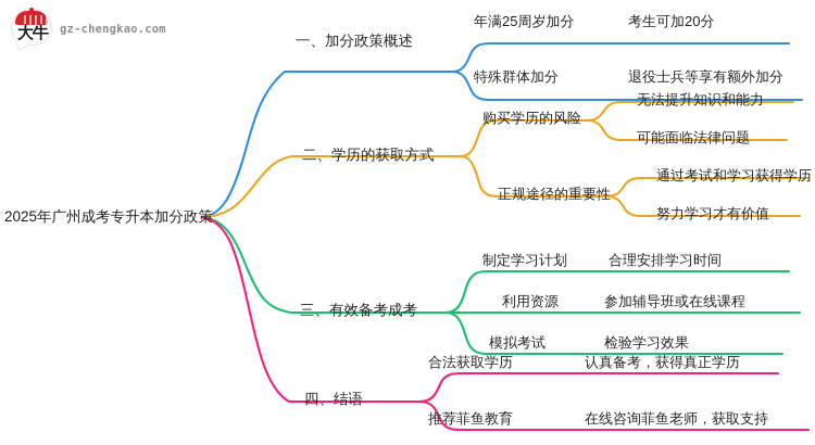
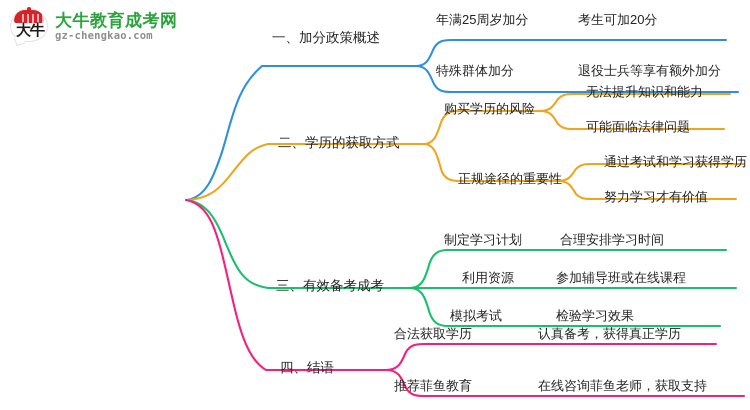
  大牛
+ 大牛教育成考网
  gz-chengkao.com
- 2025年广州成考专升本加分政策
  一、加分政策概述
  年满25周岁加分
  考生可加20分
  特殊群体加分
  退役士兵等享有额外加分
  二、学历的获取方式
  购买学历的风险
  无法提升知识和能力
  可能面临法律问题
  正规途径的重要性
  通过考试和学习获得学历
  努力学习才有价值
  三、有效备考成考
  制定学习计划
  合理安排学习时间
  利用资源
  参加辅导班或在线课程
  模拟考试
  检验学习效果
  四、结语
  合法获取学历
  认真备考，获得真正学历
  推荐菲鱼教育
  在线咨询菲鱼老师，获取支持
